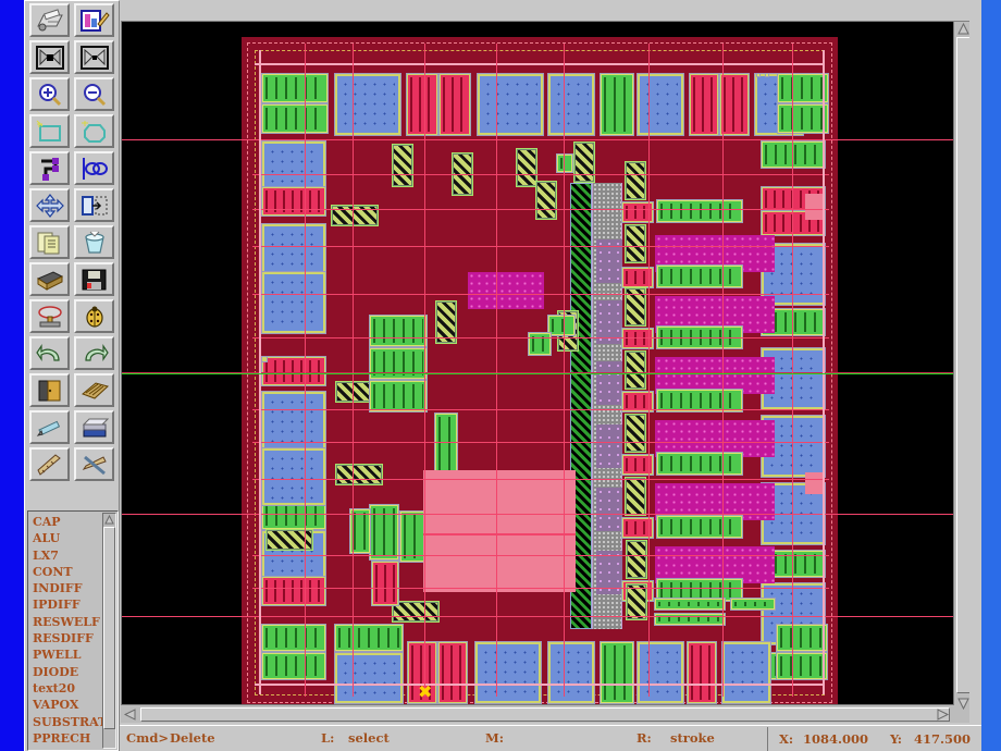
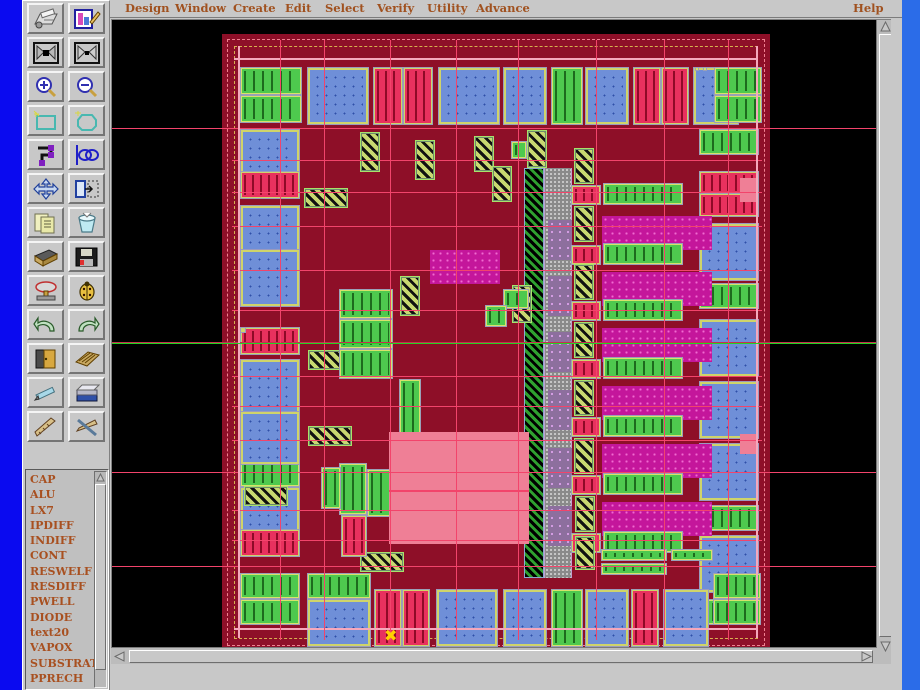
  CAP
  ALU
  LX7
- CONT
+ IPDIFF
  INDIFF
- IPDIFF
+ CONT
  RESWELF
  RESDIFF
  PWELL
  DIODE
  text20
  VAPOX
  SUBSTRA
  PPRECH
+ Design
+ Window
+ Create
+ Edit
+ Select
+ Verify
+ Utility
+ Advance
+ Help
  ✖
- Cmd>
- Delete
- L:
- select
- M:
- R:
- stroke
- X:
- 1084.000
- Y:
- 417.500
